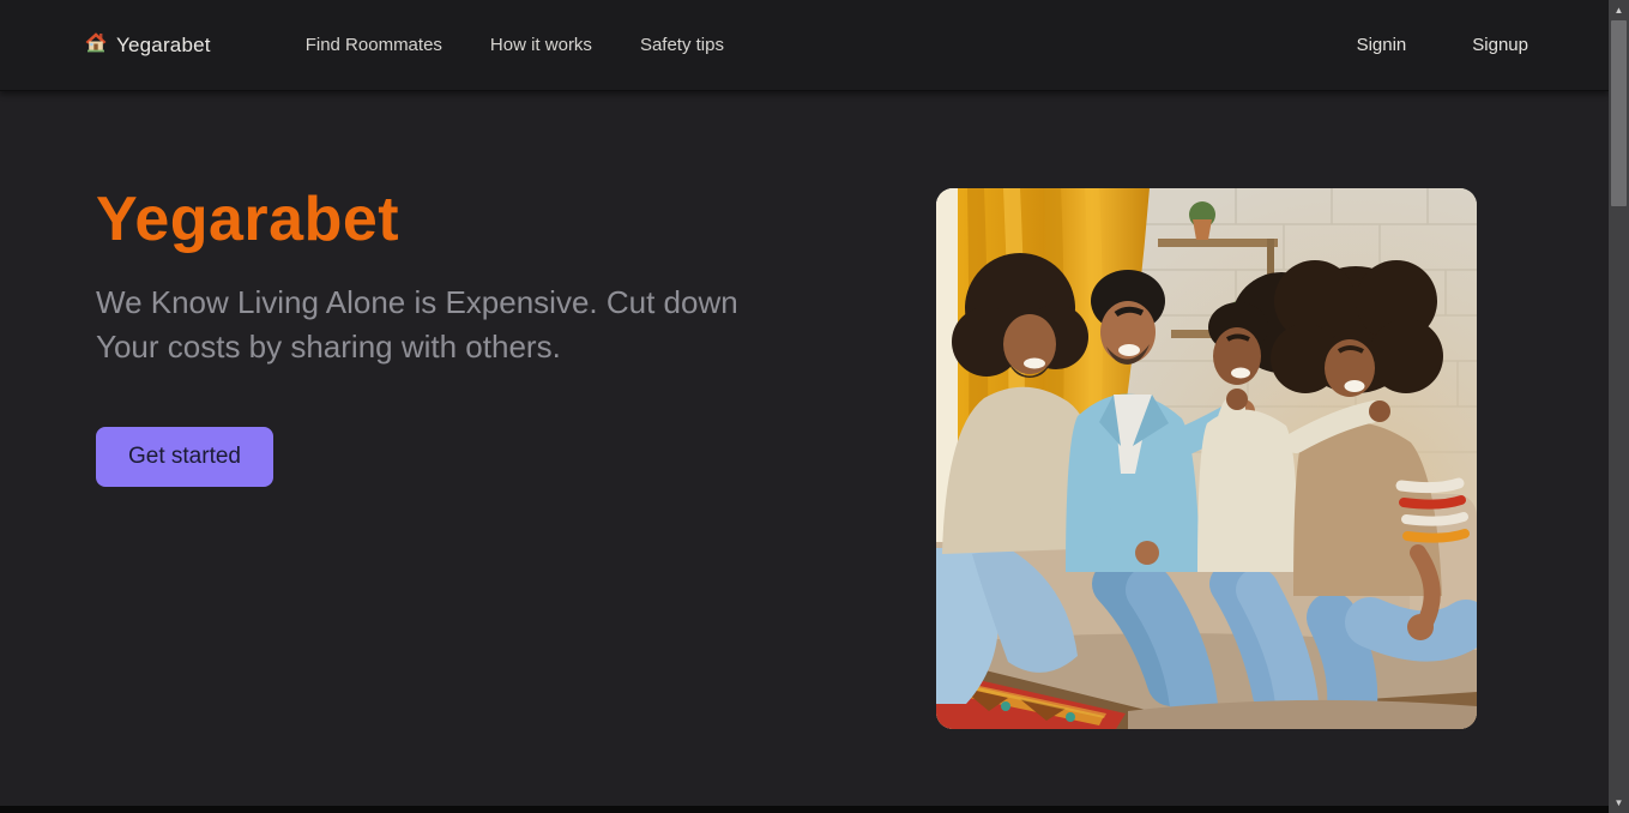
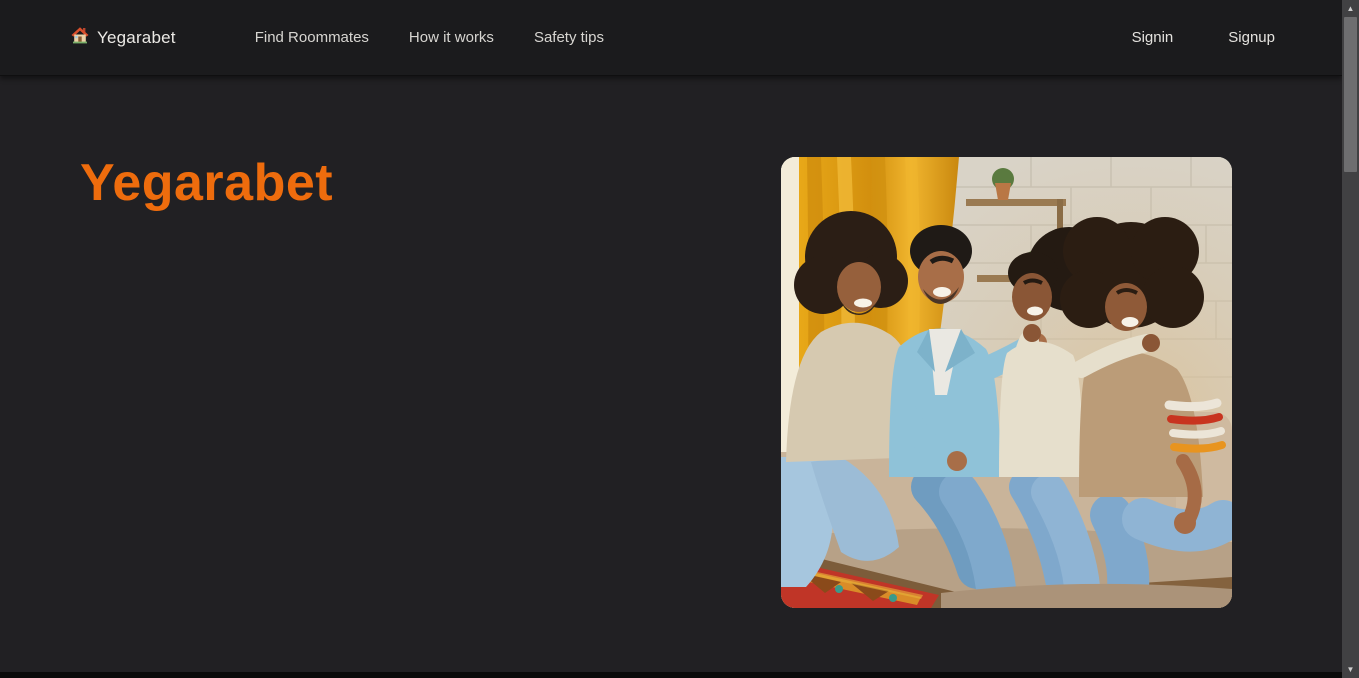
  Yegarabet
  Find Roommates
  How it works
  Safety tips
  Signin
  Signup
  Yegarabet
- We Know Living Alone is Expensive. Cut down Your costs by sharing with others.
- Get started
  ▲
  ▼
